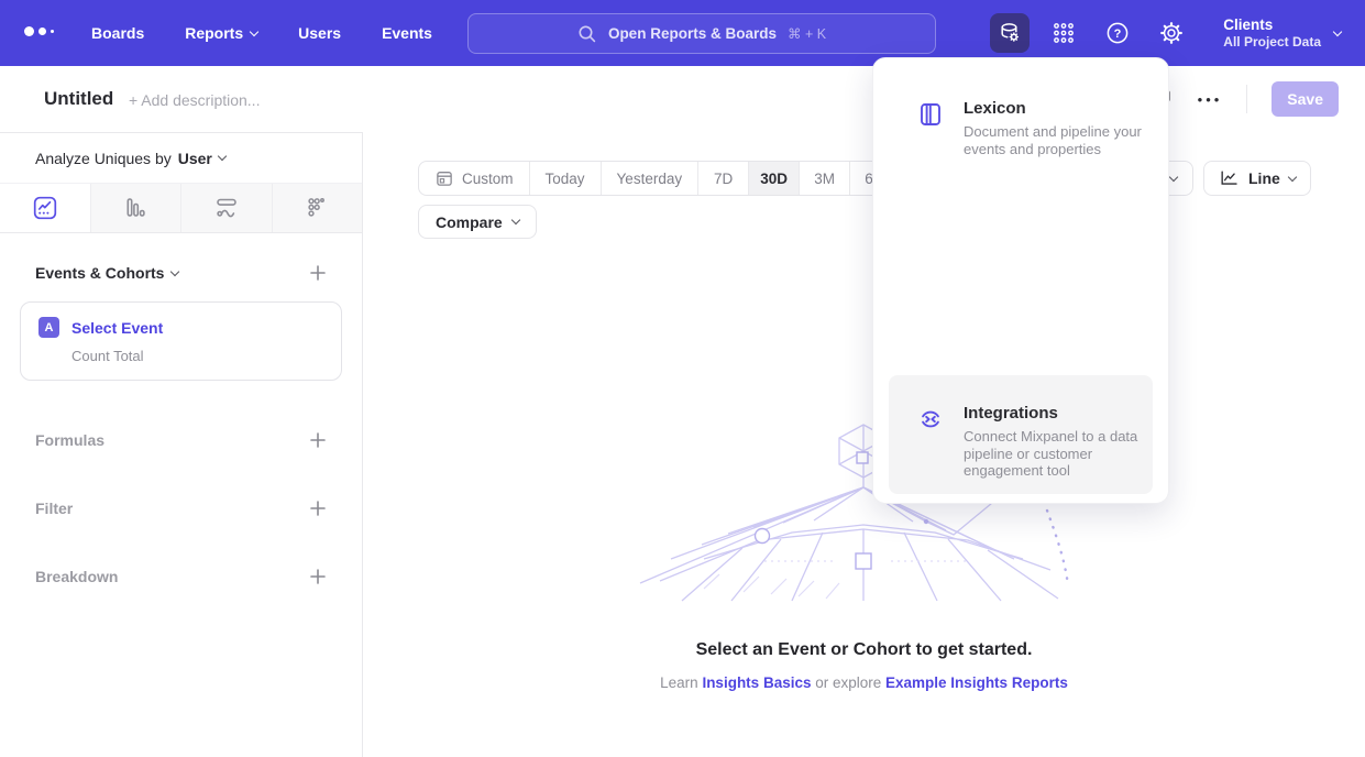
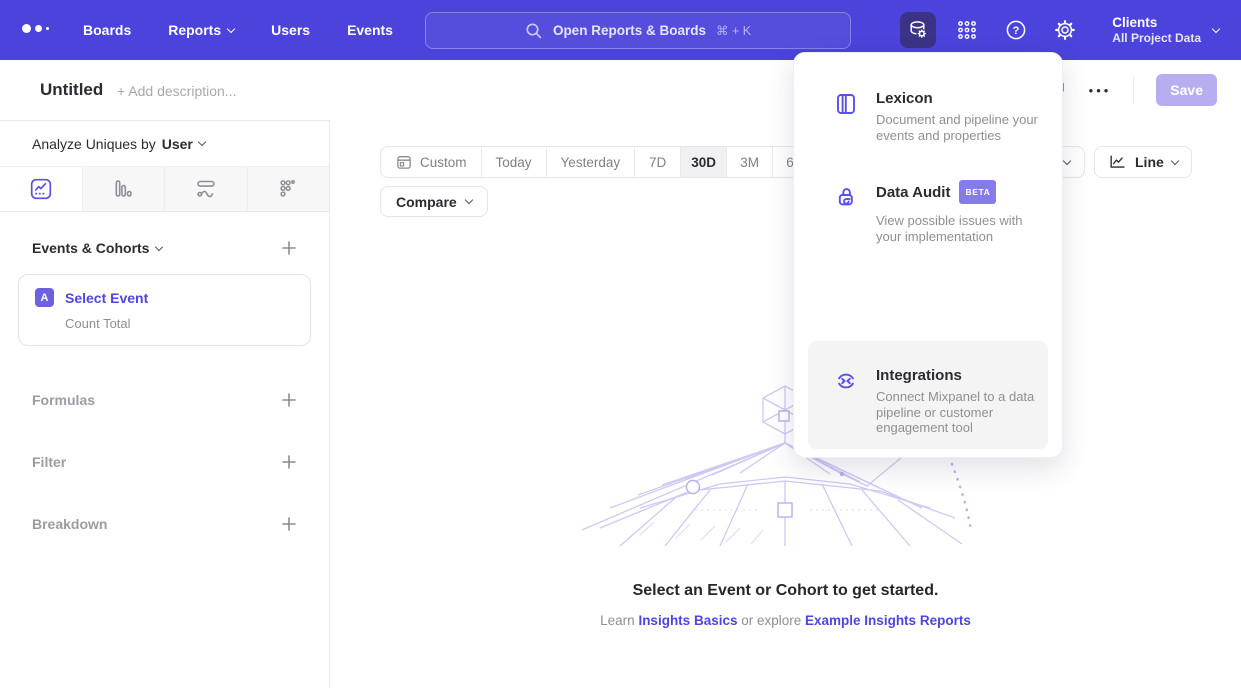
  Boards
  Reports
  Users
  Events
  Open Reports & Boards
  ⌘ + K
  ?
  Clients
  All Project Data
  Untitled
  + Add description...
  •••
  Save
  Analyze Uniques by
  User
  Events & Cohorts
  A
  Select Event
  Count Total
  Formulas
  Filter
  Breakdown
  Custom
  Today
  Yesterday
  7D
  30D
  3M
  Compare
  Line
  Select an Event or Cohort to get started.
  Learn Insights Basics or explore Example Insights Reports
  Lexicon
  Document and pipeline your events and properties
+ Data Audit
+ BETA
+ View possible issues with your implementation
  Integrations
  Connect Mixpanel to a data pipeline or customer engagement tool
